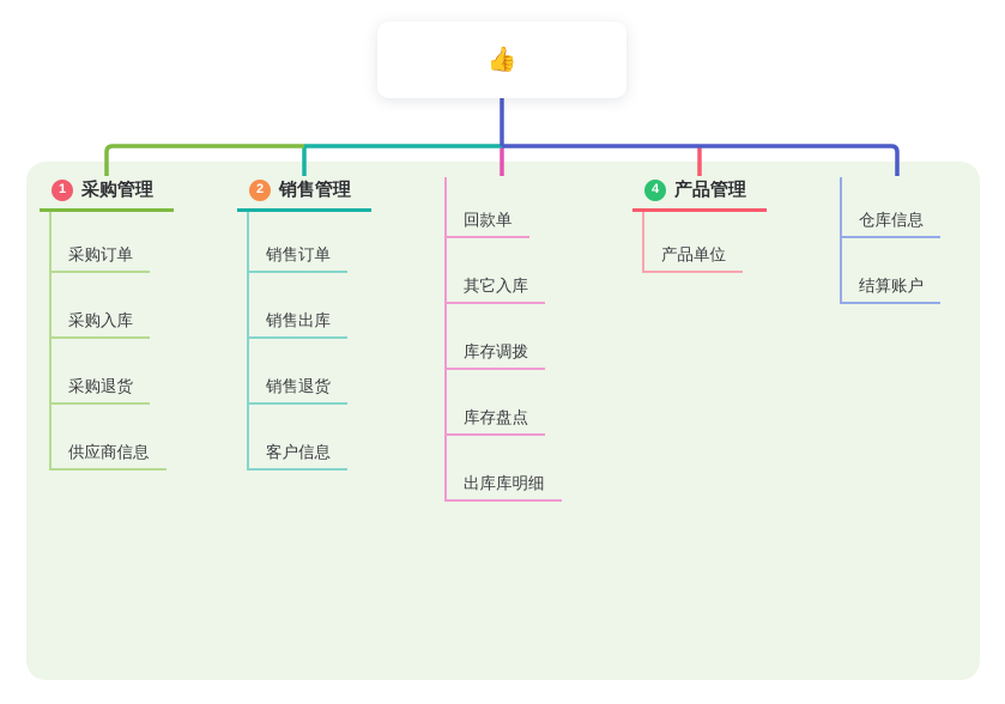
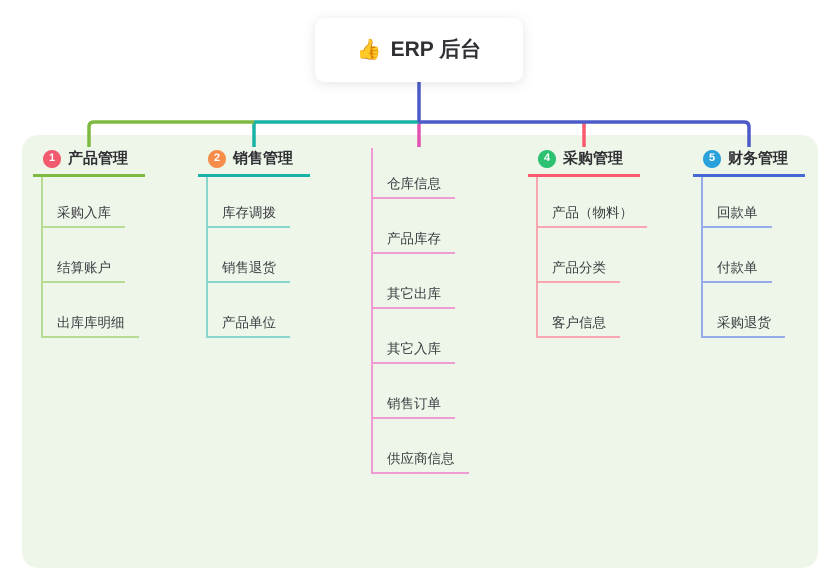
  👍
+ ERP 后台
  1
- 采购管理
+ 产品管理
- 采购订单
  采购入库
- 采购退货
+ 结算账户
- 供应商信息
+ 出库库明细
  2
  销售管理
- 销售订单
+ 库存调拨
- 销售出库
  销售退货
- 客户信息
+ 产品单位
- 回款单
+ 仓库信息
+ 产品库存
+ 其它出库
  其它入库
- 库存调拨
+ 销售订单
- 库存盘点
- 出库库明细
+ 供应商信息
  4
- 产品管理
+ 采购管理
+ 产品（物料）
+ 产品分类
- 产品单位
+ 客户信息
+ 5
+ 财务管理
- 仓库信息
+ 回款单
+ 付款单
- 结算账户
+ 采购退货
